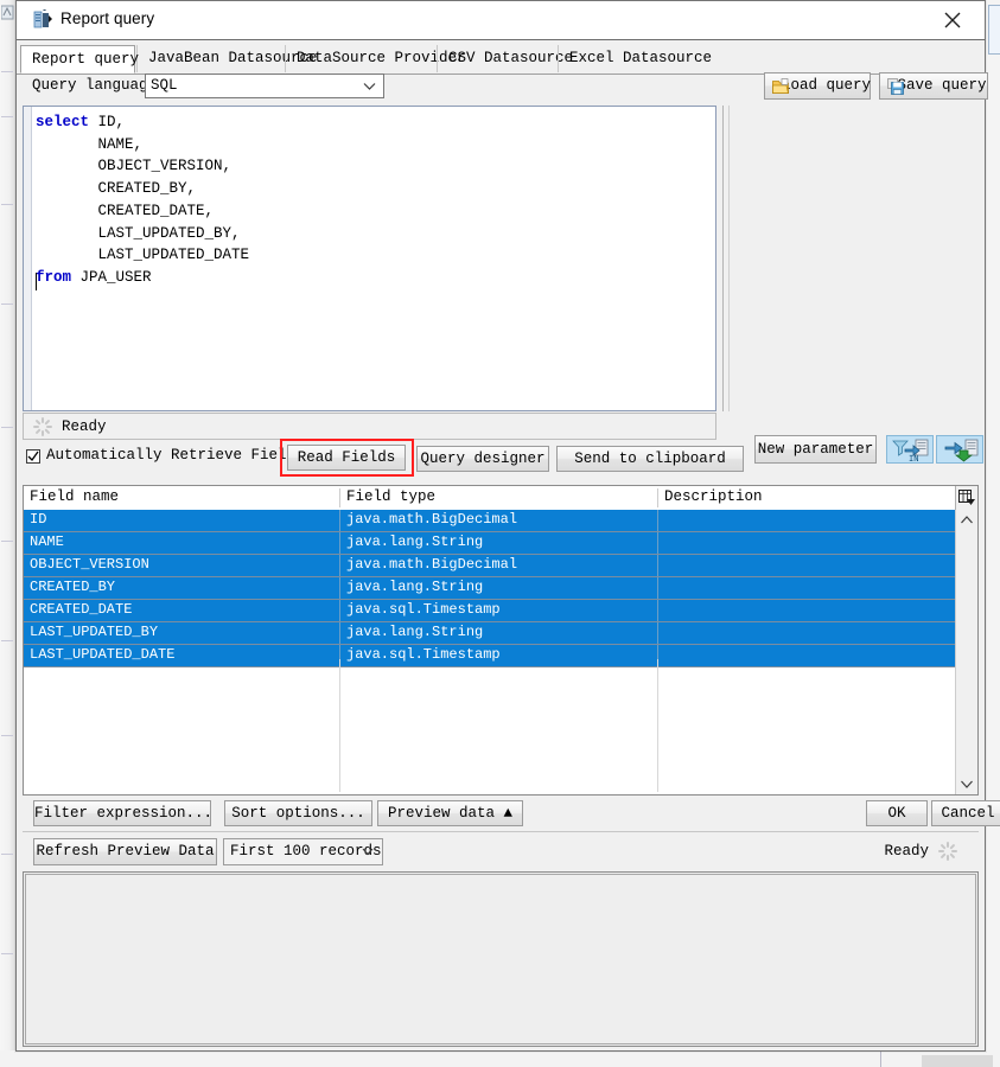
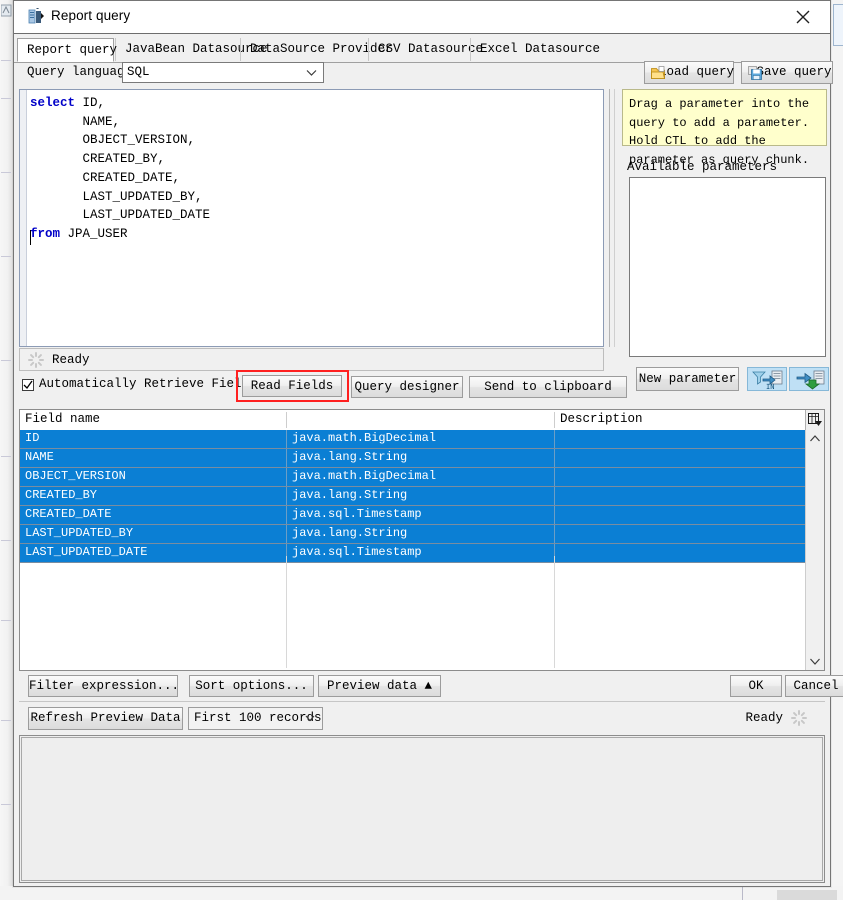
  Report query
  Report query
  JavaBean Datasour
  DataSource Provid
  CSV Datasource
  Excel Datasource
  Query languag
  SQL
  oad query
  ave query
  select ID, NAME, OBJECT_VERSION, CREATED_BY, CREATED_DATE, LAST_UPDATED_BY, LAST_UPDATED_DATE from JPA_USER
+ Drag a parameter into the query to add a parameter. Hold CTL to add the parameter as query chunk.
+ Available parameters
  New parameter
  IN
  Ready
  Automatically Retrieve Fiel
  Read Fields
  Query designer
  Send to clipboard
  Field name
- Field type
  Description
  ID
  java.math.BigDecimal
  NAME
  java.lang.String
  OBJECT_VERSION
  java.math.BigDecimal
  CREATED_BY
  java.lang.String
  CREATED_DATE
  java.sql.Timestamp
  LAST_UPDATED_BY
  java.lang.String
  LAST_UPDATED_DATE
  java.sql.Timestamp
  Filter expression...
  Sort options...
  Preview data ▲
  OK
  Cancel
  Refresh Preview Data
  First 100 records
  Ready
